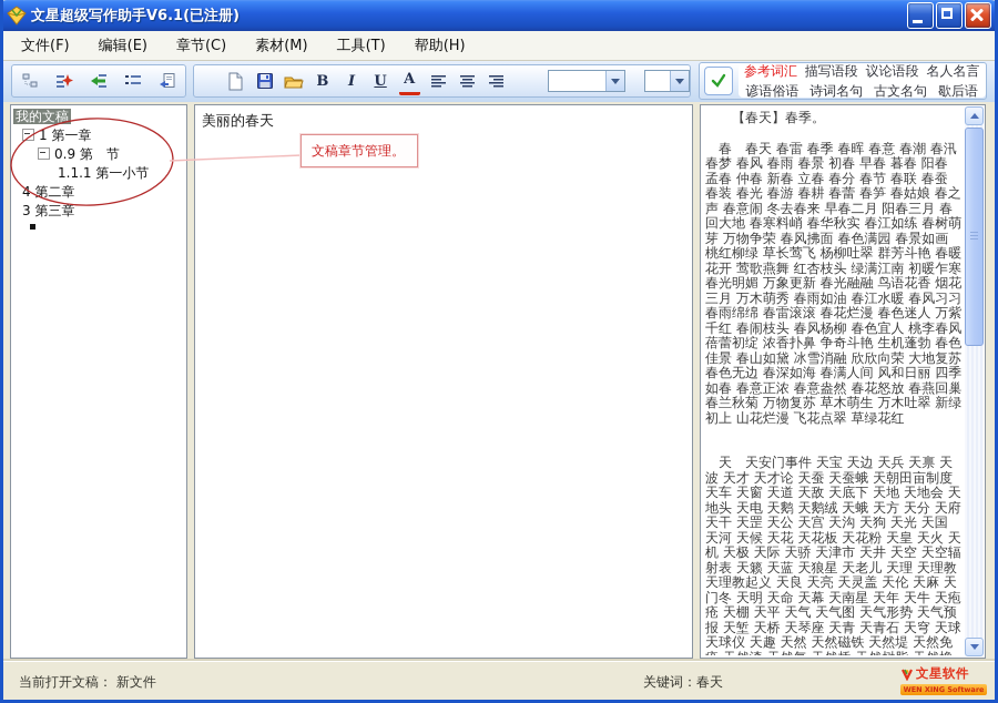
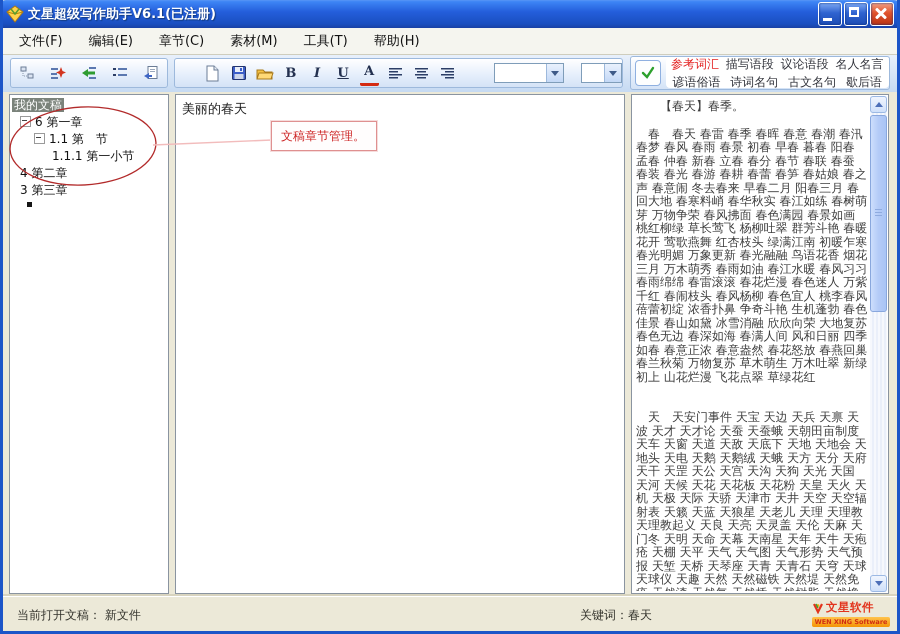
  文星超级写作助手V6.1(已注册)
  文件(F)
  编辑(E)
  章节(C)
  素材(M)
  工具(T)
  帮助(H)
  B
  I
  U
  A
  参考词汇
  描写语段
  议论语段
  名人名言
  谚语俗语
  诗词名句
  古文名句
  歇后语
  我的文稿
- 1 第一章
+ 6 第一章
- 0.9 第 节
+ 1.1 第 节
  1.1.1 第一小节
  4 第二章
  3 第三章
  美丽的春天
  【春天】春季。
  春 春天 春雷 春季 春晖 春意 春潮 春汛 春梦 春风 春雨 春景 初春 早春 暮春 阳春 孟春 仲春 新春 立春 春分 春节 春联 春蚕 春装 春光 春游 春耕 春蕾 春笋 春姑娘 春之声 春意闹 冬去春来 早春二月 阳春三月 春回大地 春寒料峭 春华秋实 春江如练 春树萌芽 万物争荣 春风拂面 春色满园 春景如画 桃红柳绿 草长莺飞 杨柳吐翠 群芳斗艳 春暖花开 莺歌燕舞 红杏枝头 绿满江南 初暖乍寒 春光明媚 万象更新 春光融融 鸟语花香 烟花三月 万木萌秀 春雨如油 春江水暖 春风习习 春雨绵绵 春雷滚滚 春花烂漫 春色迷人 万紫千红 春闹枝头 春风杨柳 春色宜人 桃李春风 蓓蕾初绽 浓香扑鼻 争奇斗艳 生机蓬勃 春色佳景 春山如黛 冰雪消融 欣欣向荣 大地复苏 春色无边 春深如海 春满人间 风和日丽 四季如春 春意正浓 春意盎然 春花怒放 春燕回巢 春兰秋菊 万物复苏 草木萌生 万木吐翠 新绿初上 山花烂漫 飞花点翠 草绿花红
  天 天安门事件 天宝 天边 天兵 天禀 天波 天才 天才论 天蚕 天蚕蛾 天朝田亩制度 天车 天窗 天道 天敌 天底下 天地 天地会 天地头 天电 天鹅 天鹅绒 天蛾 天方 天分 天府 天干 天罡 天公 天宫 天沟 天狗 天光 天国 天河 天候 天花 天花板 天花粉 天皇 天火 天机 天极 天际 天骄 天津市 天井 天空 天空辐射表 天籁 天蓝 天狼星 天老儿 天理 天理教 天理教起义 天良 天亮 天灵盖 天伦 天麻 天门冬 天明 天命 天幕 天南星 天年 天牛 天疱疮 天棚 天平 天气 天气图 天气形势 天气预报 天堑 天桥 天琴座 天青 天青石 天穹 天球 天球仪 天趣 天然 天然磁铁 天然堤 天然免
  文稿章节管理。
  当前打开文稿： 新文件
  关键词：春天
  文星软件
  WEN XING Software
